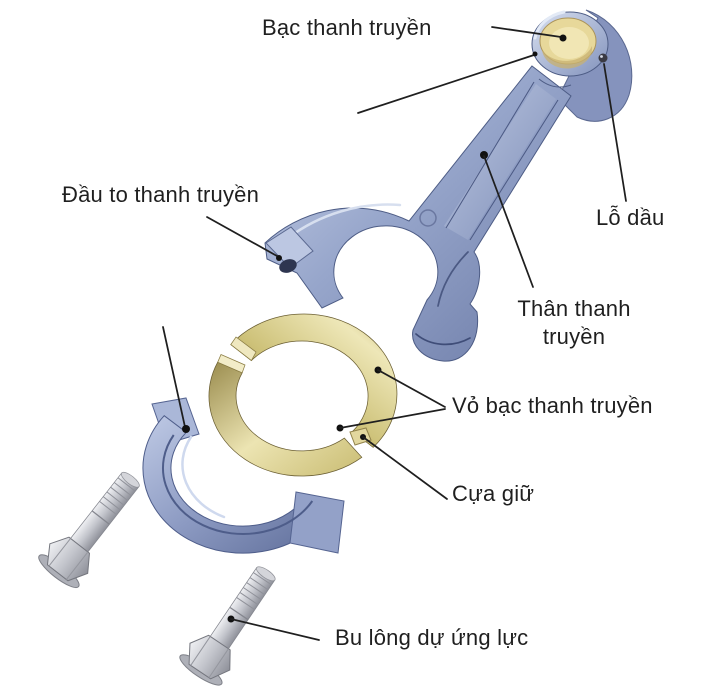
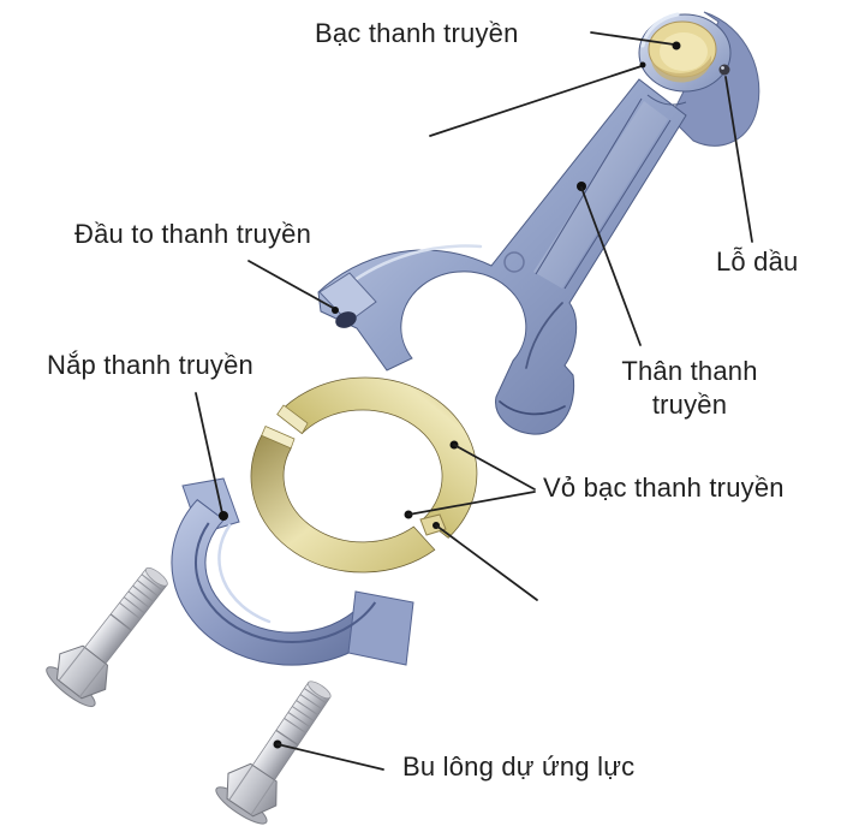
  Bạc thanh truyền
  Đầu to thanh truyền
+ Nắp thanh truyền
  Lỗ dầu
  Thân thanh truyền
  Vỏ bạc thanh truyền
- Cựa giữ
  Bu lông dự ứng lực
